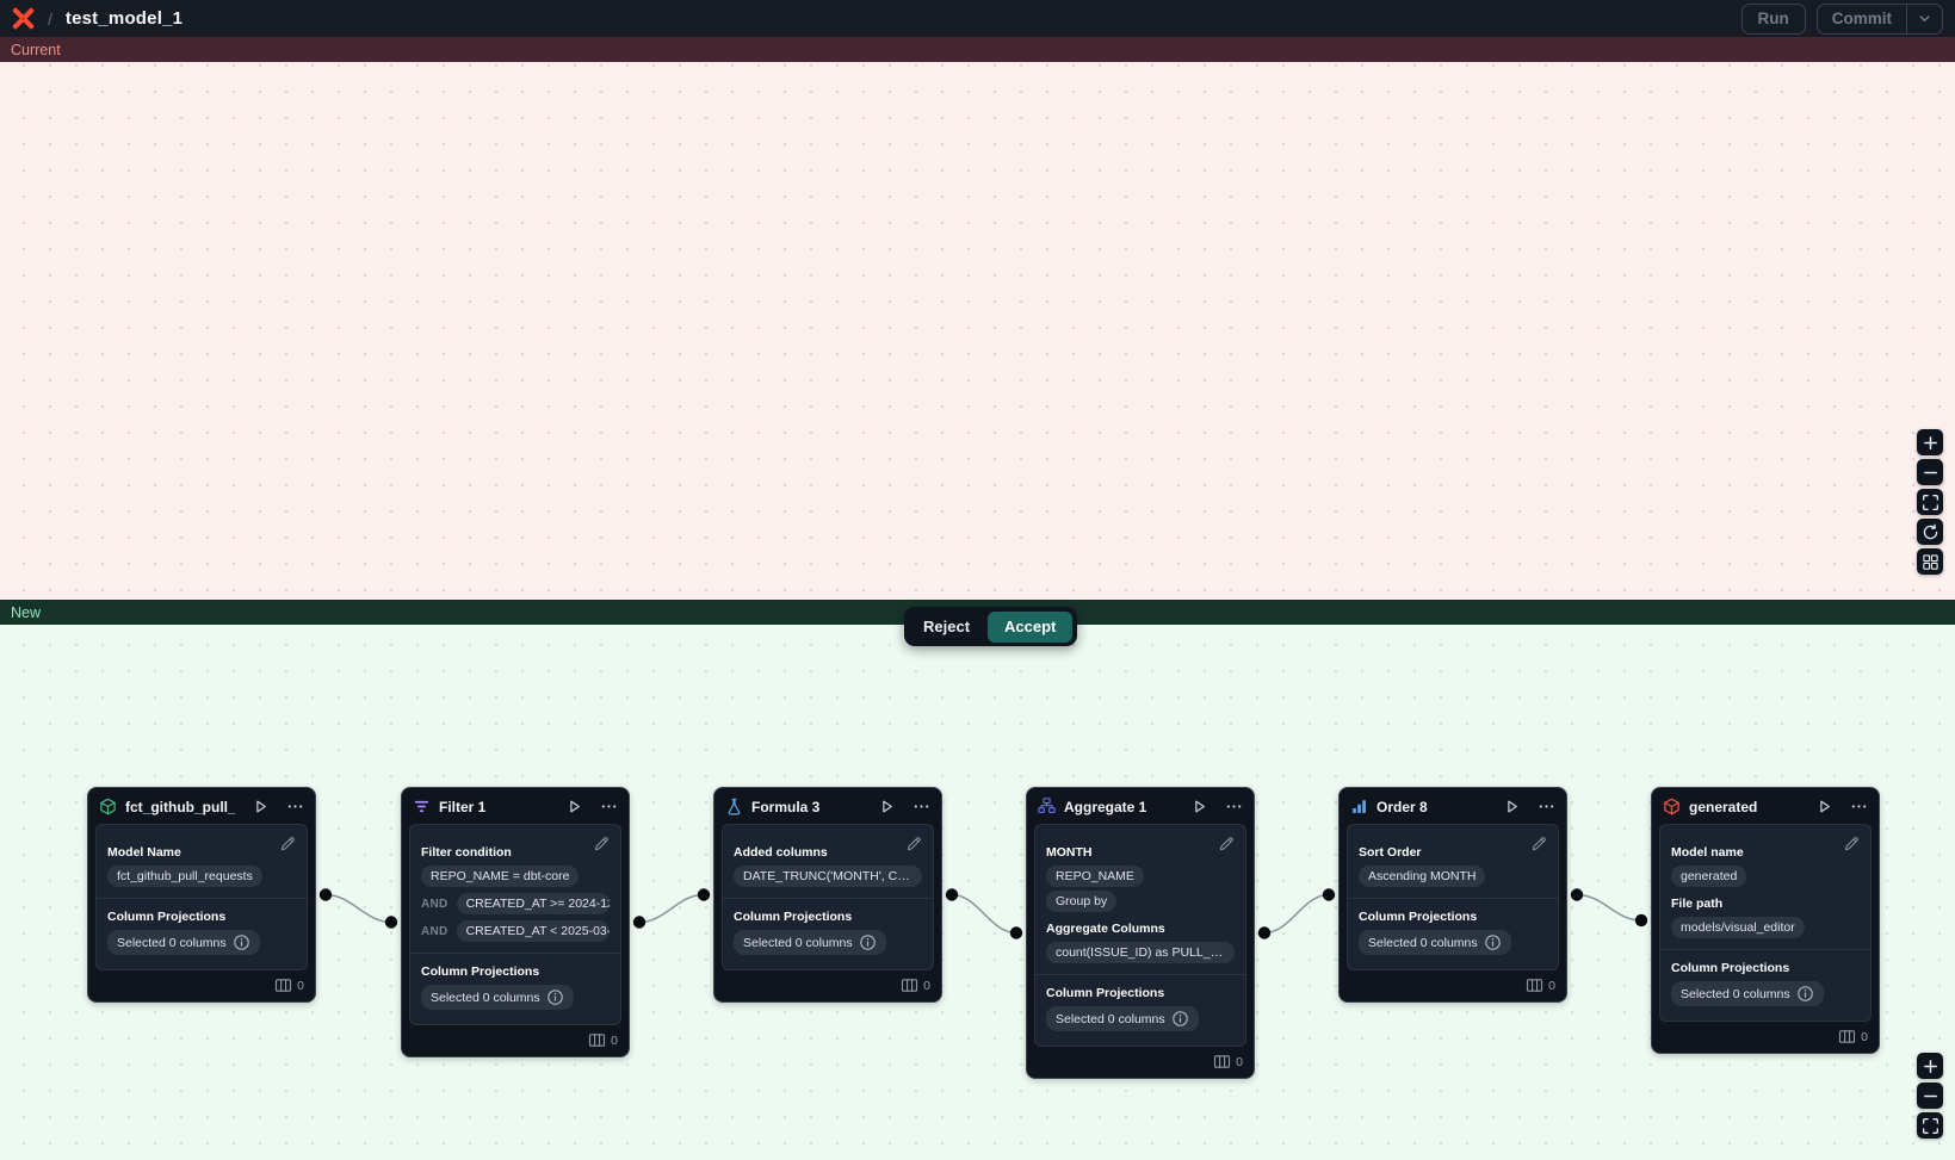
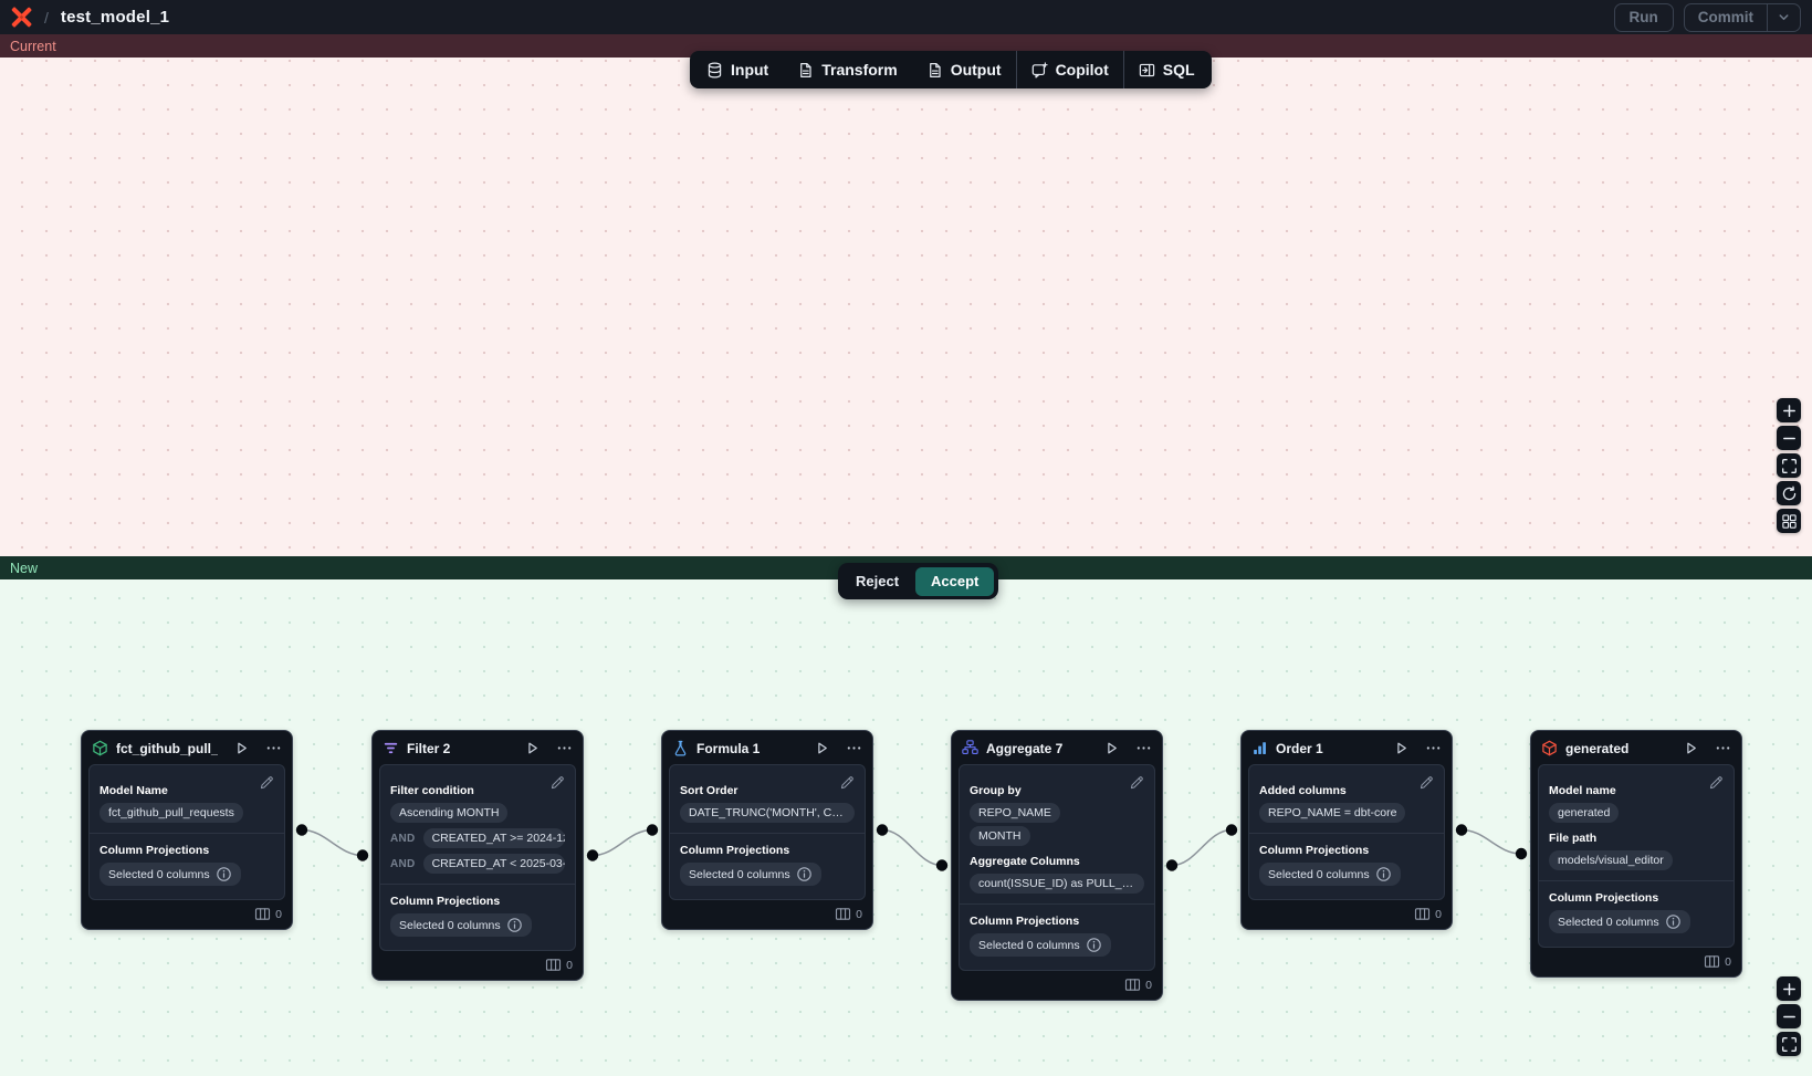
  /
  test_model_1
  Run
  Commit
  Current
+ Input
+ Transform
+ Output
+ Copilot
+ SQL
  New
  Reject
  Accept
  Model Name
  fct_github_pull_requests
  Column Projections
  Selected 0 columns
  0
- Filter 1
+ Filter 2
  Filter condition
- REPO_NAME = dbt-core
+ Ascending MONTH
  AND
  CREATED_AT >= 2024-1
  AND
  CREATED_AT < 2025-03-
  Column Projections
  Selected 0 columns
  0
- Formula 3
+ Formula 1
- Added columns
+ Sort Order
  DATE_TRUNC('MONTH', CRE
  Column Projections
  Selected 0 columns
  0
- Aggregate 1
+ Aggregate 7
- MONTH
+ Group by
  REPO_NAME
- Group by
+ MONTH
  Aggregate Columns
  count(ISSUE_ID) as PULL_RE
  Column Projections
  Selected 0 columns
  0
- Order 8
+ Order 1
- Sort Order
+ Added columns
- Ascending MONTH
+ REPO_NAME = dbt-core
  Column Projections
  Selected 0 columns
  0
  generated
  Model name
  generated
  File path
  models/visual_editor
  Column Projections
  Selected 0 columns
  0
